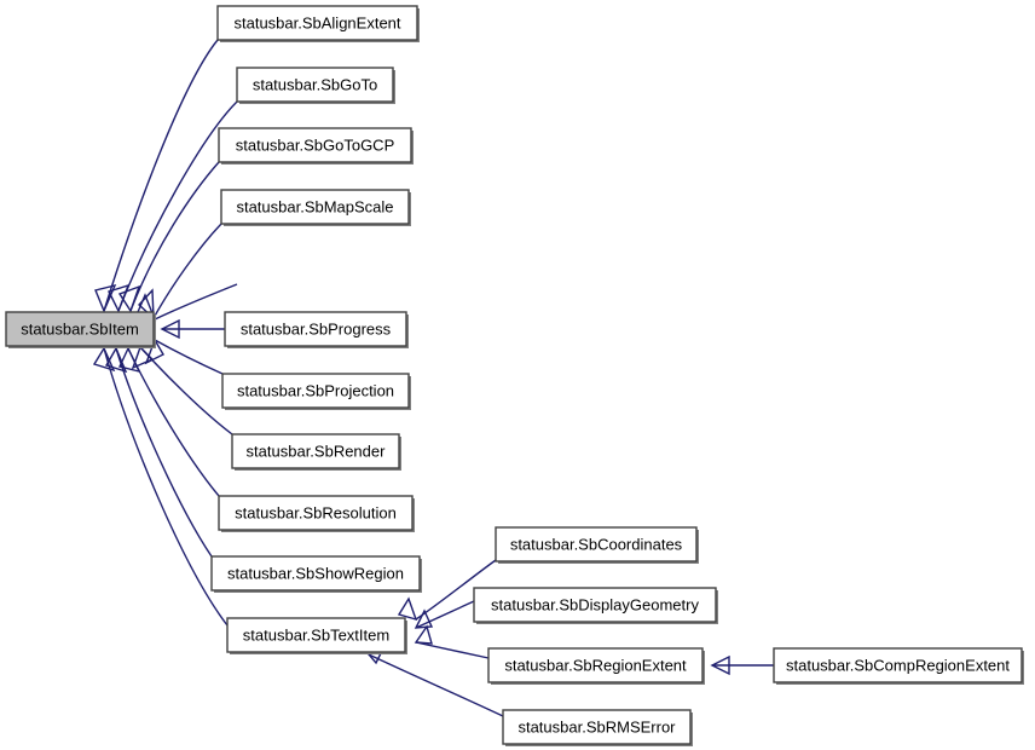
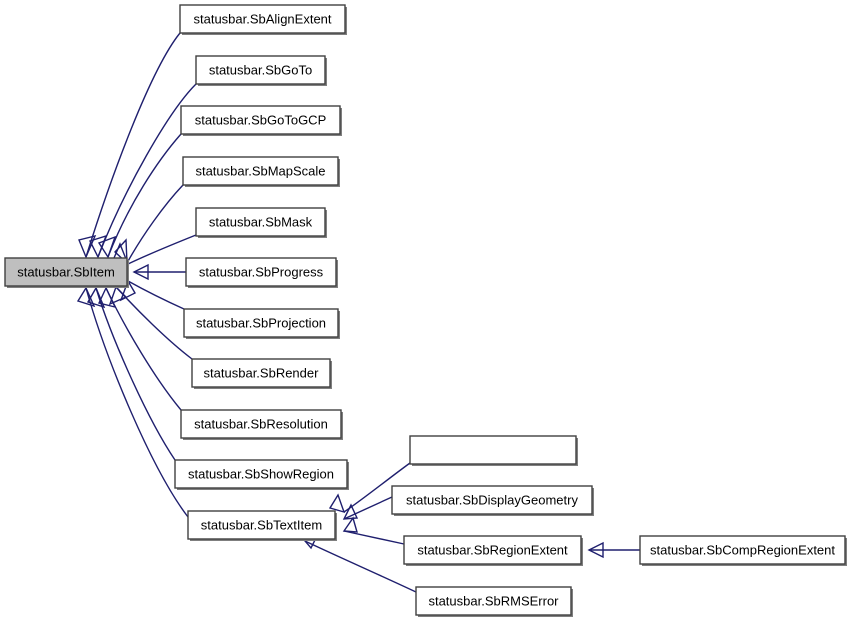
  statusbar.SbItem
  statusbar.SbAlignExtent
  statusbar.SbGoTo
  statusbar.SbGoToGCP
  statusbar.SbMapScale
+ statusbar.SbMask
  statusbar.SbProgress
  statusbar.SbProjection
  statusbar.SbRender
  statusbar.SbResolution
  statusbar.SbShowRegion
  statusbar.SbTextItem
- statusbar.SbCoordinates
  statusbar.SbDisplayGeometry
  statusbar.SbRegionExtent
  statusbar.SbRMSError
  statusbar.SbCompRegionExtent
